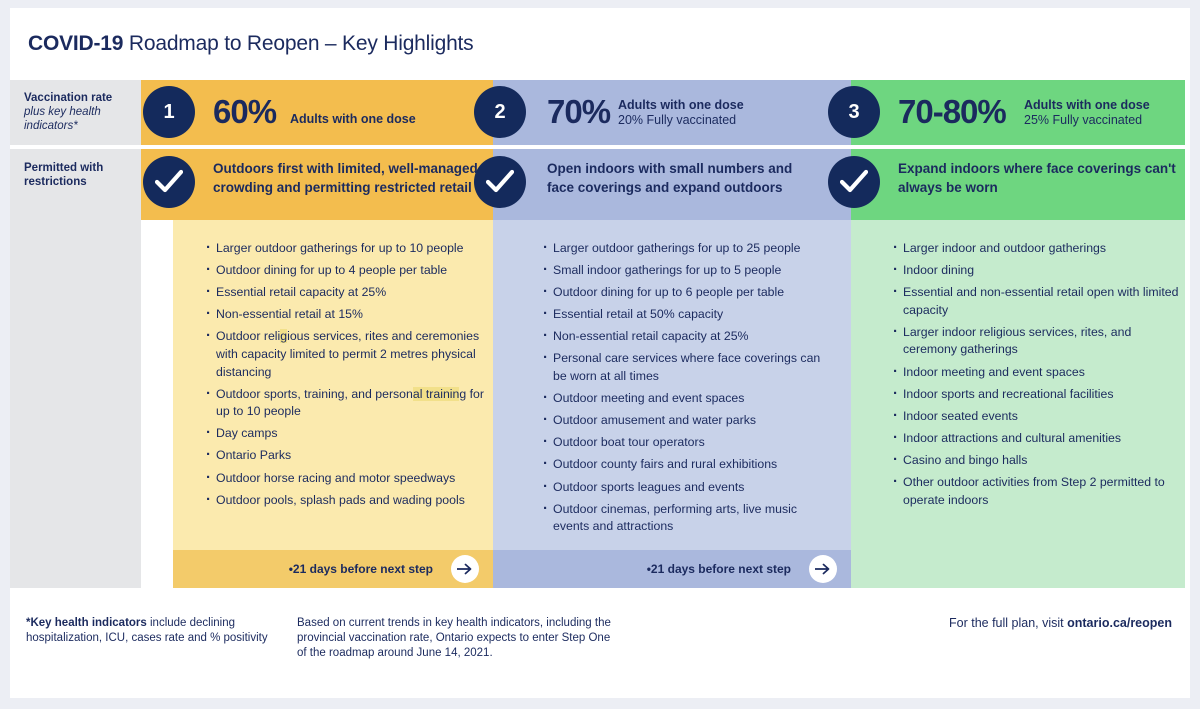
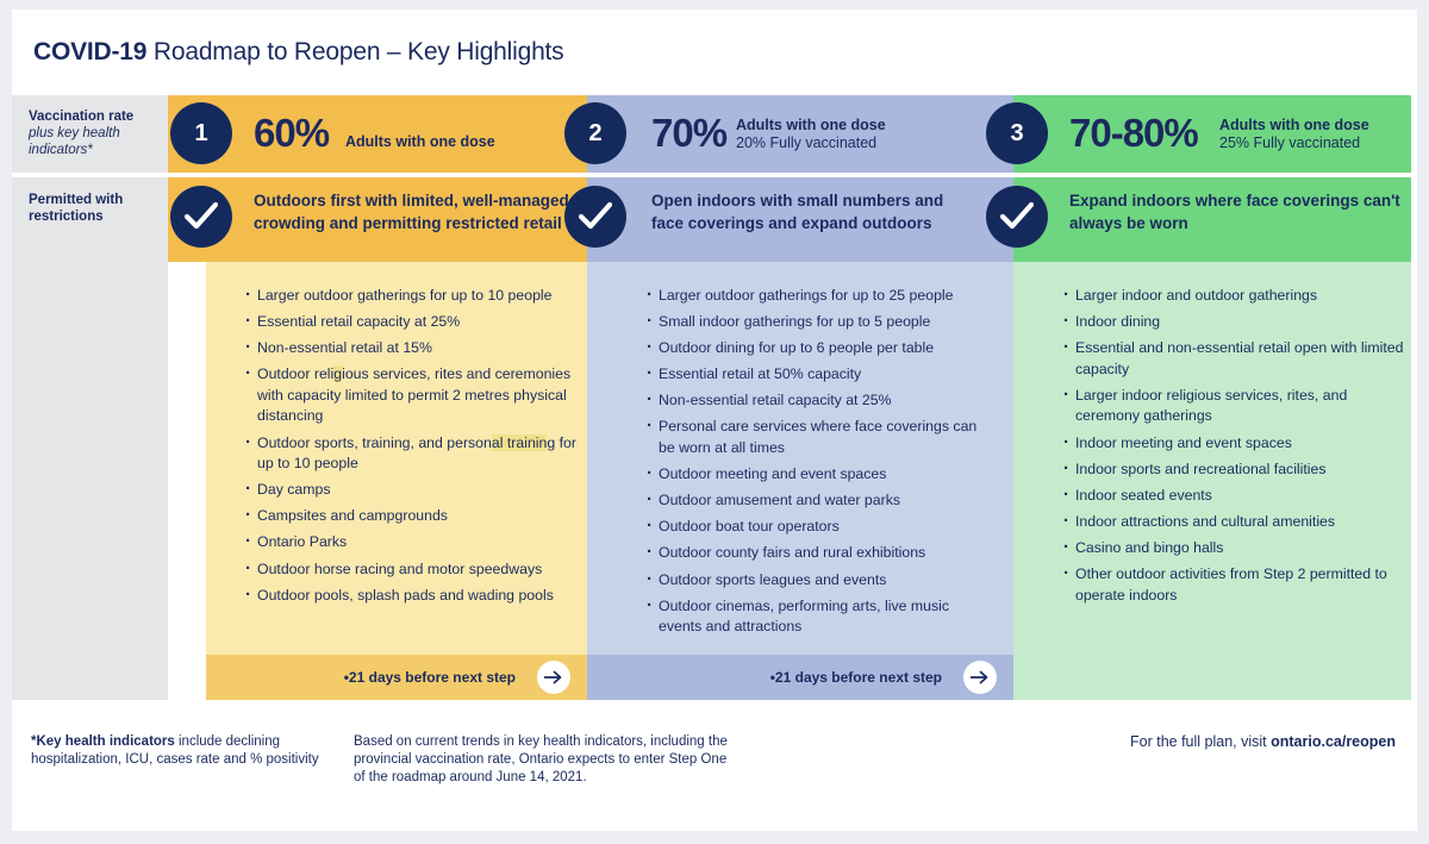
  COVID-19 Roadmap to Reopen – Key Highlights
  Vaccination rate
  plus key health indicators*
  Permitted with restrictions
  1
  2
  3
  60%
  70%
  70-80%
  Adults with one dose
  Adults with one dose
  20% Fully vaccinated
  Adults with one dose
  25% Fully vaccinated
  Outdoors first with limited, well-managed crowding and permitting restricted retail
  Open indoors with small numbers and face coverings and expand outdoors
  Expand indoors where face coverings can't always be worn
  Larger outdoor gatherings for up to 10 people
- Outdoor dining for up to 4 people per table
  Essential retail capacity at 25%
  Non-essential retail at 15%
  Outdoor religious services, rites and ceremonies with capacity limited to permit 2 metres physical distancing
  Outdoor sports, training, and personal training for up to 10 people
  Day camps
+ Campsites and campgrounds
  Ontario Parks
  Outdoor horse racing and motor speedways
  Outdoor pools, splash pads and wading pools
  Larger outdoor gatherings for up to 25 people
  Small indoor gatherings for up to 5 people
  Outdoor dining for up to 6 people per table
  Essential retail at 50% capacity
  Non-essential retail capacity at 25%
  Personal care services where face coverings can be worn at all times
  Outdoor meeting and event spaces
  Outdoor amusement and water parks
  Outdoor boat tour operators
  Outdoor county fairs and rural exhibitions
  Outdoor sports leagues and events
  Outdoor cinemas, performing arts, live music events and attractions
  Larger indoor and outdoor gatherings
  Indoor dining
  Essential and non-essential retail open with limited capacity
  Larger indoor religious services, rites, and ceremony gatherings
  Indoor meeting and event spaces
  Indoor sports and recreational facilities
  Indoor seated events
  Indoor attractions and cultural amenities
  Casino and bingo halls
  Other outdoor activities from Step 2 permitted to operate indoors
  •21 days before next step
  •21 days before next step
  *Key health indicators include declining hospitalization, ICU, cases rate and % positivity
  Based on current trends in key health indicators, including the provincial vaccination rate, Ontario expects to enter Step One of the roadmap around June 14, 2021.
  For the full plan, visit ontario.ca/reopen
